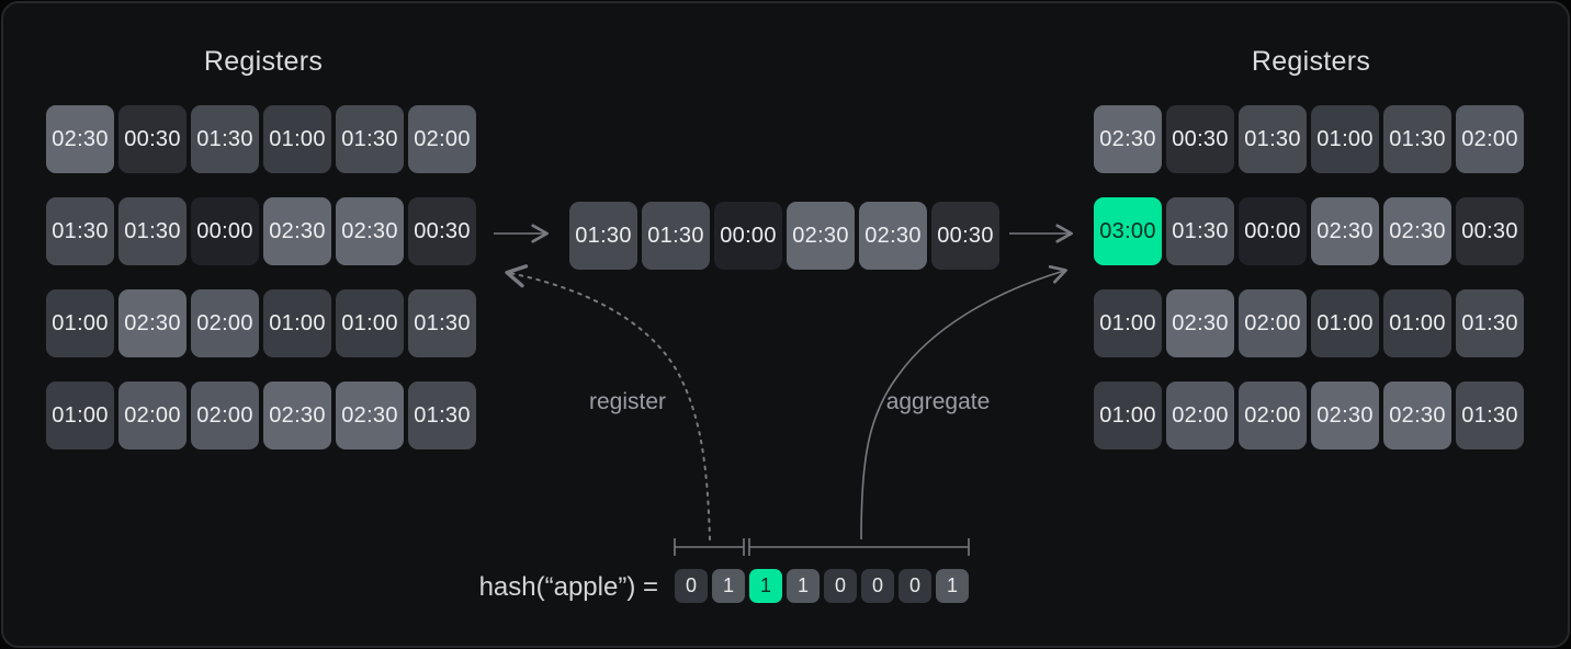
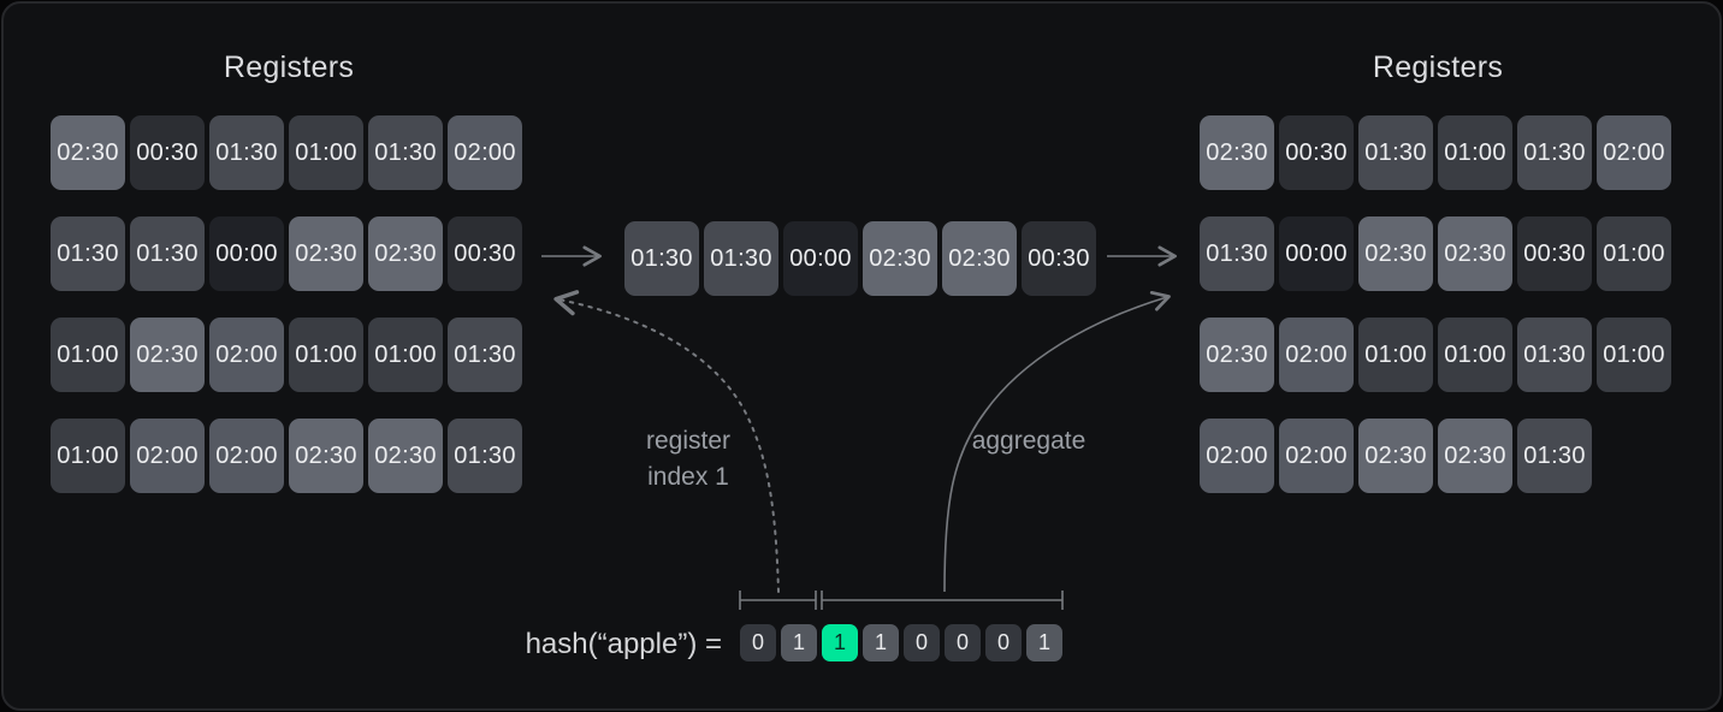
  Registers
  Registers
  02:30
  00:30
  01:30
  01:00
  01:30
  02:00
  01:30
  01:30
  00:00
  02:30
  02:30
  00:30
  01:00
  02:30
  02:00
  01:00
  01:00
  01:30
  01:00
  02:00
  02:00
  02:30
  02:30
  01:30
  01:30
  01:30
  00:00
  02:30
  02:30
  00:30
  02:30
  00:30
  01:30
  01:00
  01:30
  02:00
- 03:00
  01:30
  00:00
  02:30
  02:30
  00:30
  01:00
  02:30
  02:00
  01:00
  01:00
  01:30
  01:00
  02:00
  02:00
  02:30
  02:30
  01:30
  register
+ index 1
  aggregate
  hash(“apple”) =
  0
  1
  1
  1
  0
  0
  0
  1
